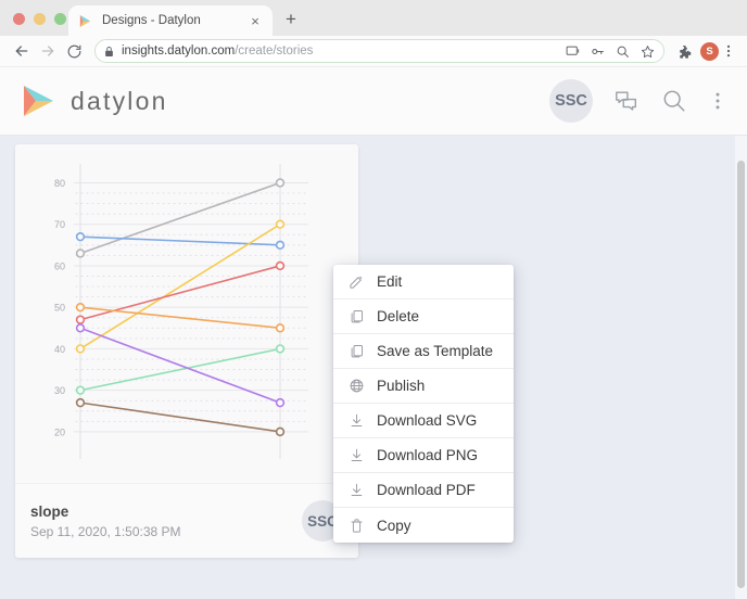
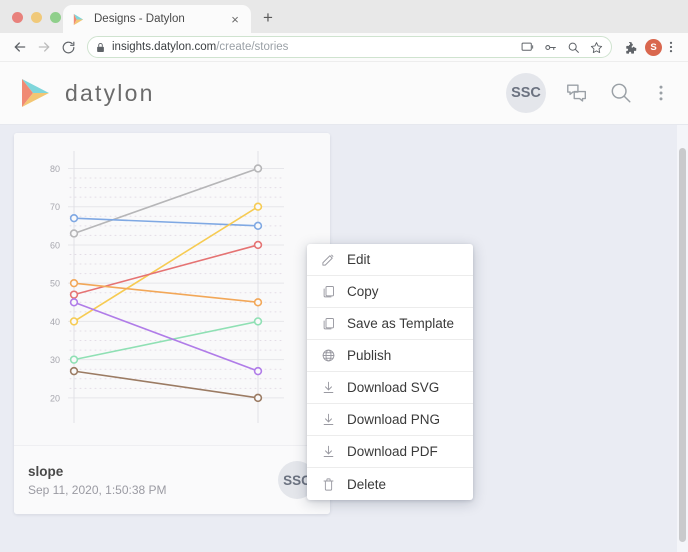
  Designs - Datylon
  ×
  +
  insights.datylon.com/create/stories
  S
  datylon
  SSC
  20
  30
  40
  50
  60
  70
  80
  slope
  Sep 11, 2020, 1:50:38 PM
  SSC
  Edit
- Delete
+ Copy
  Save as Template
  Publish
  Download SVG
  Download PNG
  Download PDF
- Copy
+ Delete
